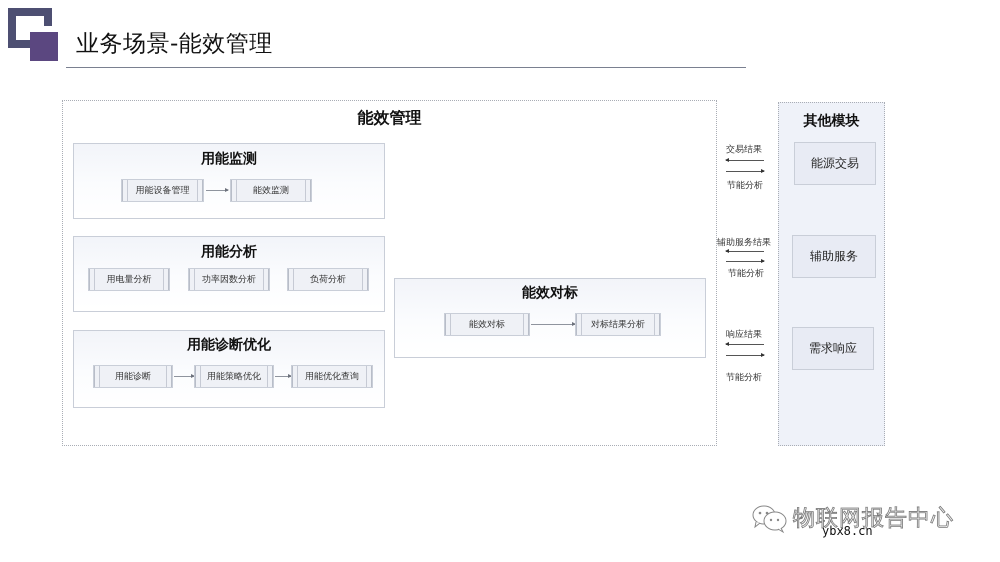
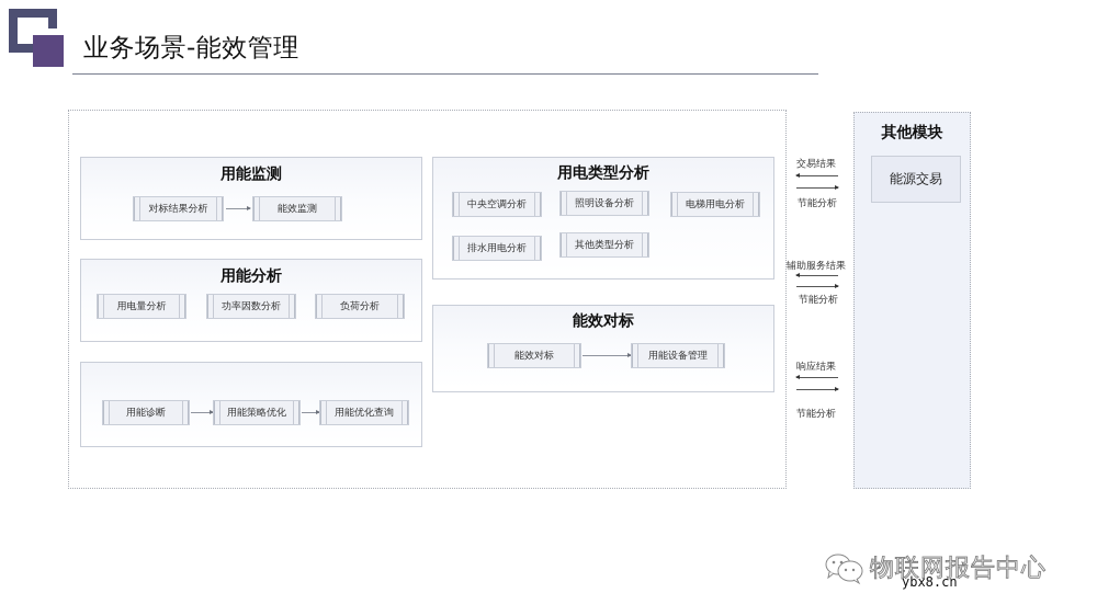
  业务场景-能效管理
- 能效管理
  用能监测
- 用能设备管理
+ 对标结果分析
  能效监测
  用能分析
  用电量分析
  功率因数分析
  负荷分析
- 用能诊断优化
  用能诊断
  用能策略优化
  用能优化查询
+ 用电类型分析
+ 中央空调分析
+ 照明设备分析
+ 电梯用电分析
+ 排水用电分析
+ 其他类型分析
  能效对标
  能效对标
- 对标结果分析
+ 用能设备管理
  交易结果
  节能分析
  辅助服务结果
  节能分析
  响应结果
  节能分析
  其他模块
  能源交易
- 辅助服务
- 需求响应
  物联网报告中心
  ybx8.cn
